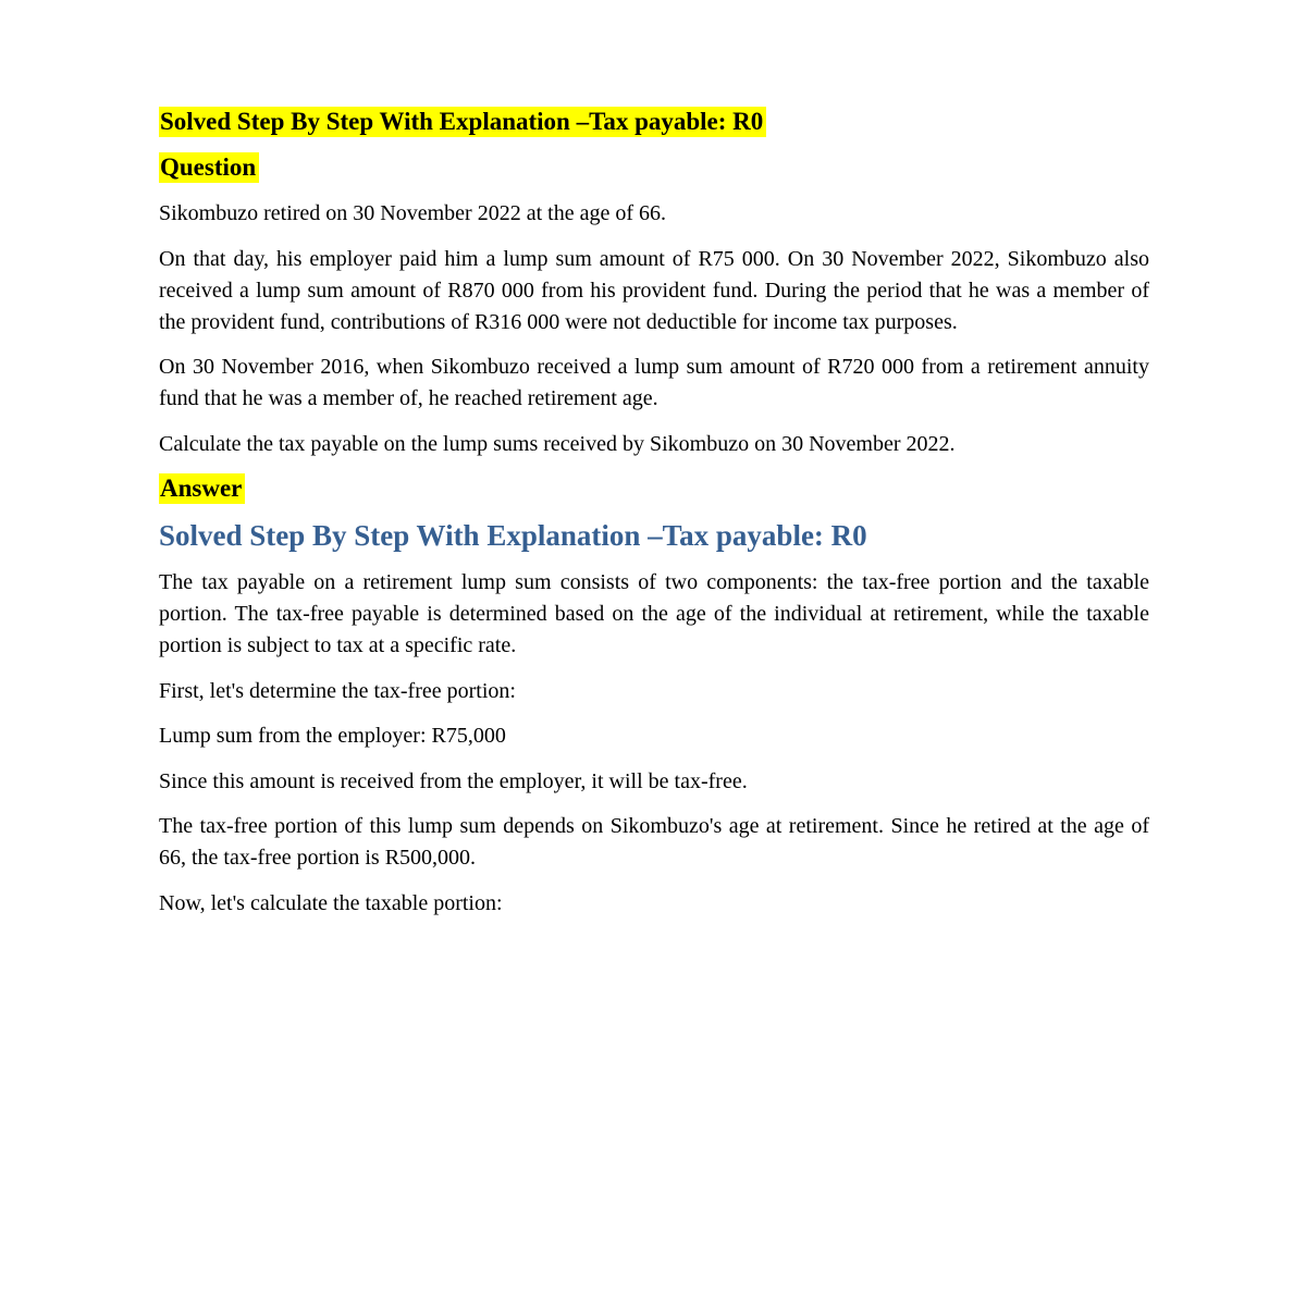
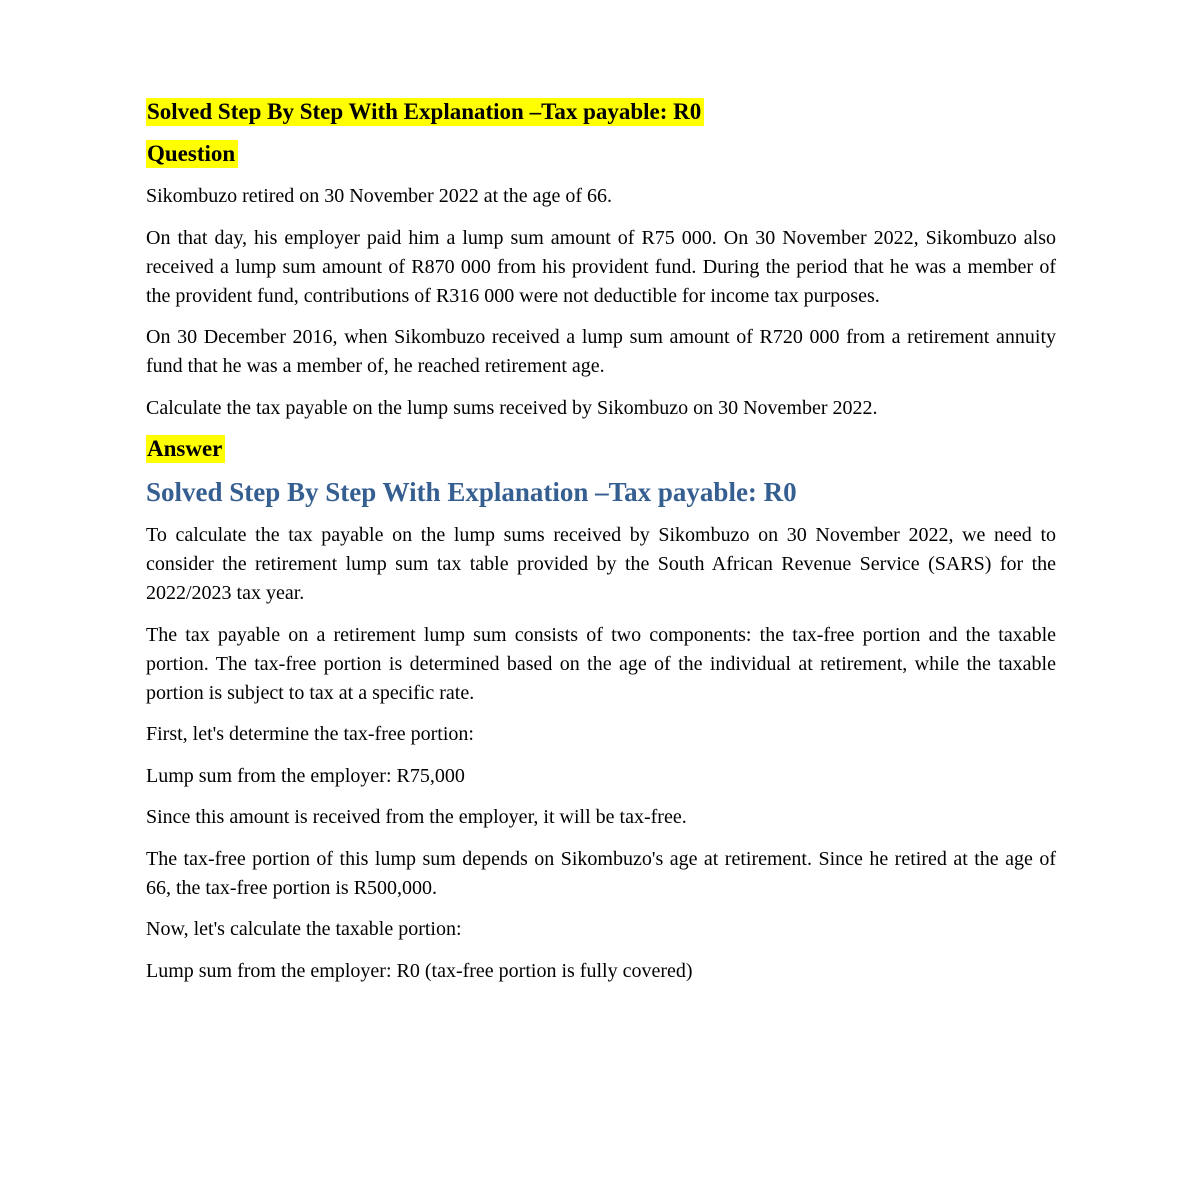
  Solved Step By Step With Explanation –Tax payable: R0
  Question
  Sikombuzo retired on 30 November 2022 at the age of 66.
  On that day, his employer paid him a lump sum amount of R75 000. On 30 November 2022, Sikombuzo also received a lump sum amount of R870 000 from his provident fund. During the period that he was a member of the provident fund, contributions of R316 000 were not deductible for income tax purposes.
- On 30 November 2016, when Sikombuzo received a lump sum amount of R720 000 from a retirement annuity fund that he was a member of, he reached retirement age.
+ On 30 December 2016, when Sikombuzo received a lump sum amount of R720 000 from a retirement annuity fund that he was a member of, he reached retirement age.
  Calculate the tax payable on the lump sums received by Sikombuzo on 30 November 2022.
  Answer
  Solved Step By Step With Explanation –Tax payable: R0
+ To calculate the tax payable on the lump sums received by Sikombuzo on 30 November 2022, we need to consider the retirement lump sum tax table provided by the South African Revenue Service (SARS) for the 2022/2023 tax year.
- The tax payable on a retirement lump sum consists of two components: the tax-free portion and the taxable portion. The tax-free payable is determined based on the age of the individual at retirement, while the taxable portion is subject to tax at a specific rate.
+ The tax payable on a retirement lump sum consists of two components: the tax-free portion and the taxable portion. The tax-free portion is determined based on the age of the individual at retirement, while the taxable portion is subject to tax at a specific rate.
  First, let's determine the tax-free portion:
  Lump sum from the employer: R75,000
  Since this amount is received from the employer, it will be tax-free.
  The tax-free portion of this lump sum depends on Sikombuzo's age at retirement. Since he retired at the age of 66, the tax-free portion is R500,000.
  Now, let's calculate the taxable portion:
+ Lump sum from the employer: R0 (tax-free portion is fully covered)
